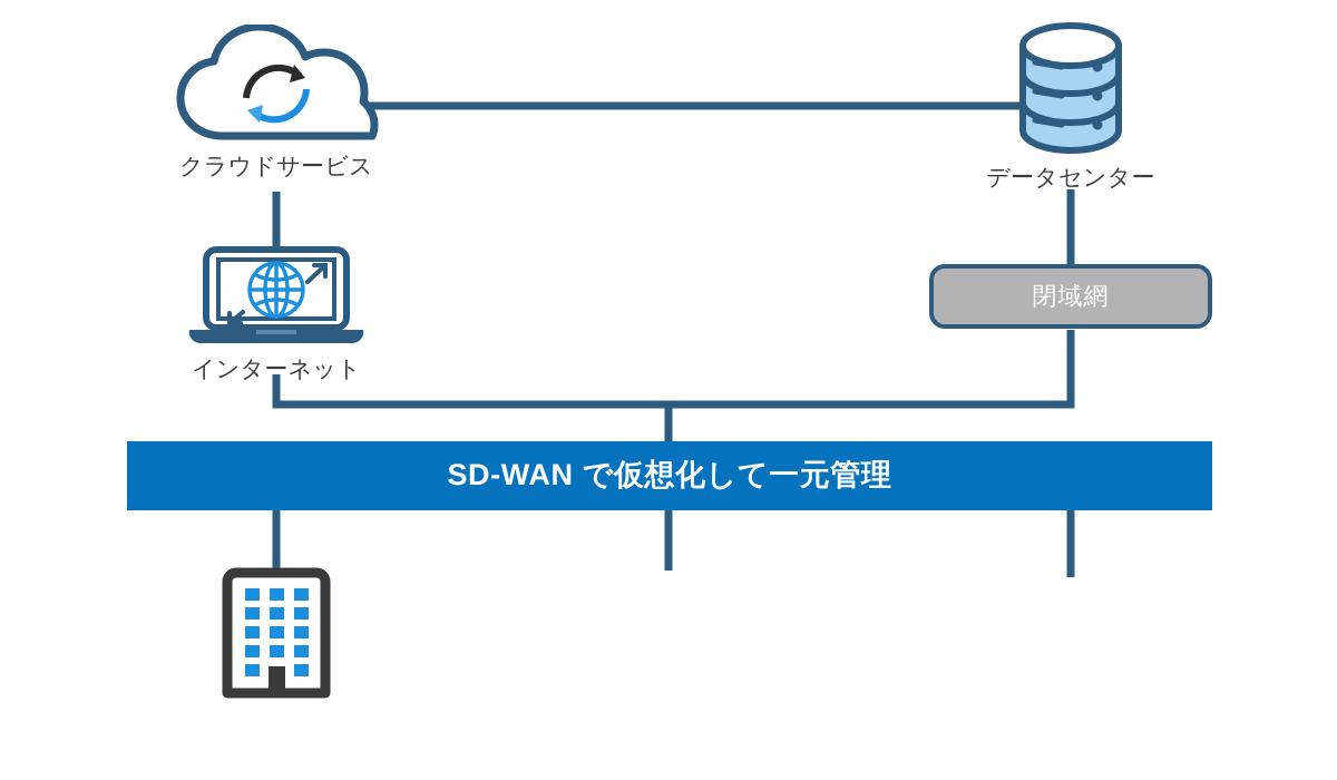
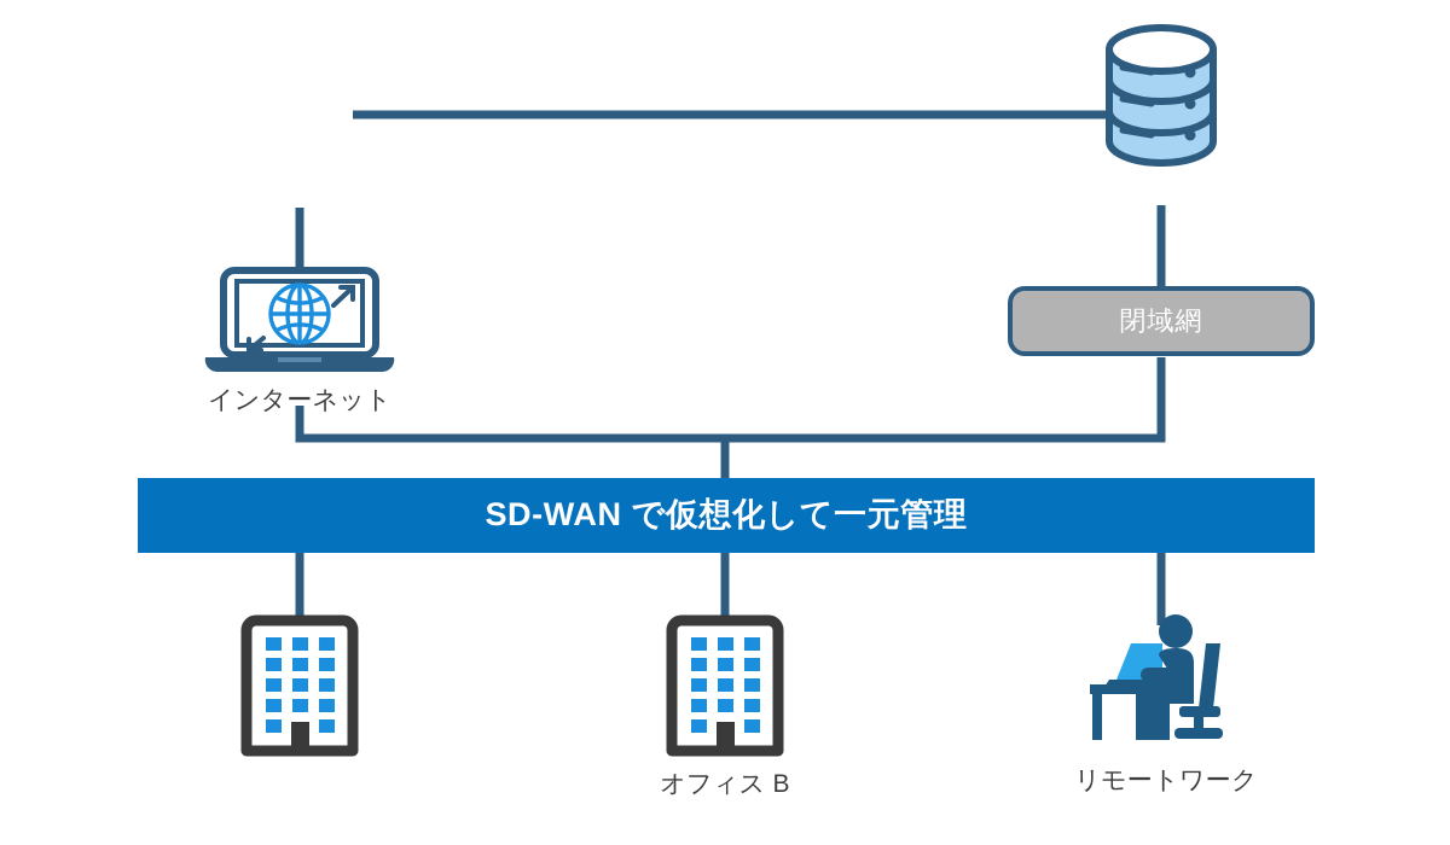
- クラウドサービス
- データセンター
  インターネット
  閉域網
  SD-WAN で仮想化して一元管理
+ オフィス B
+ リモートワーク
